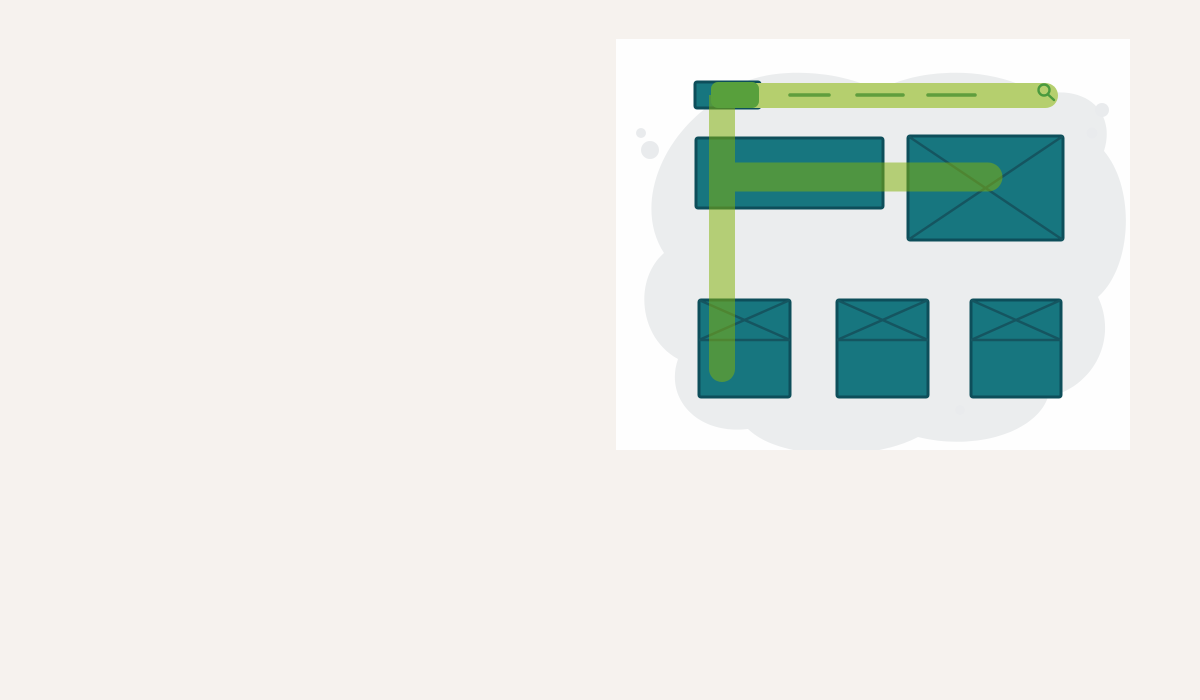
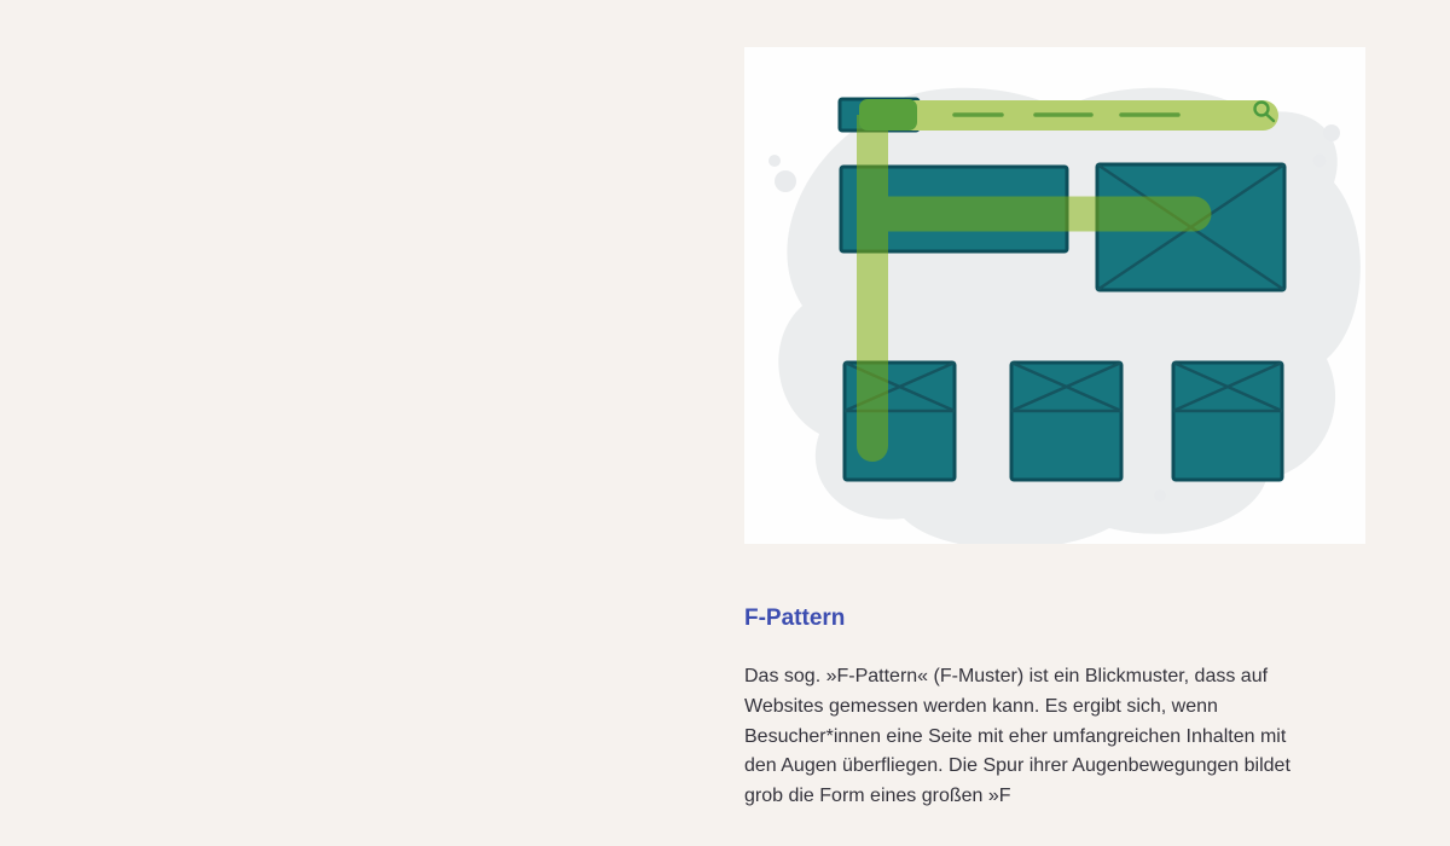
+ F-Pattern
+ Das sog. »F-Pattern« (F-Muster) ist ein Blickmuster, dass auf
+ Websites gemessen werden kann. Es ergibt sich, wenn
+ Besucher*innen eine Seite mit eher umfangreichen Inhalten mit
+ den Augen überfliegen. Die Spur ihrer Augenbewegungen bildet
+ grob die Form eines großen »F
